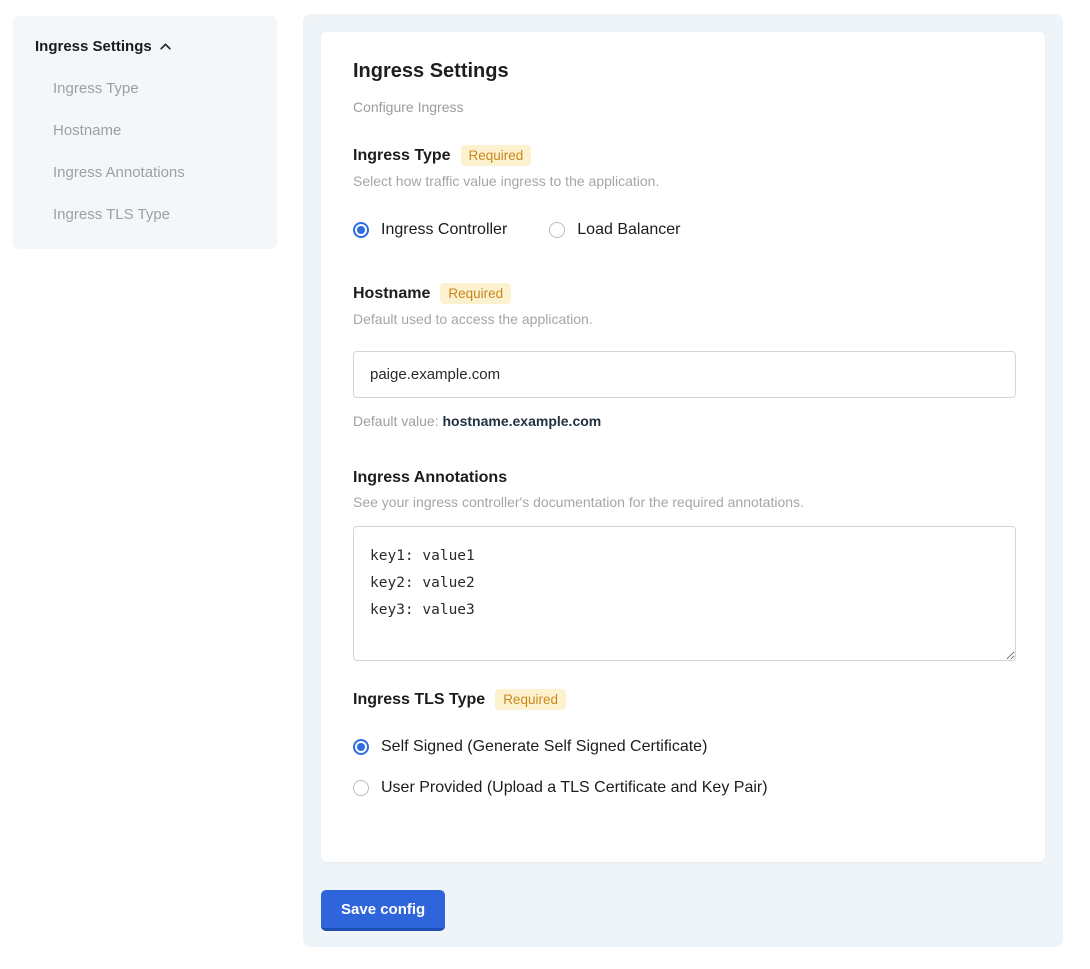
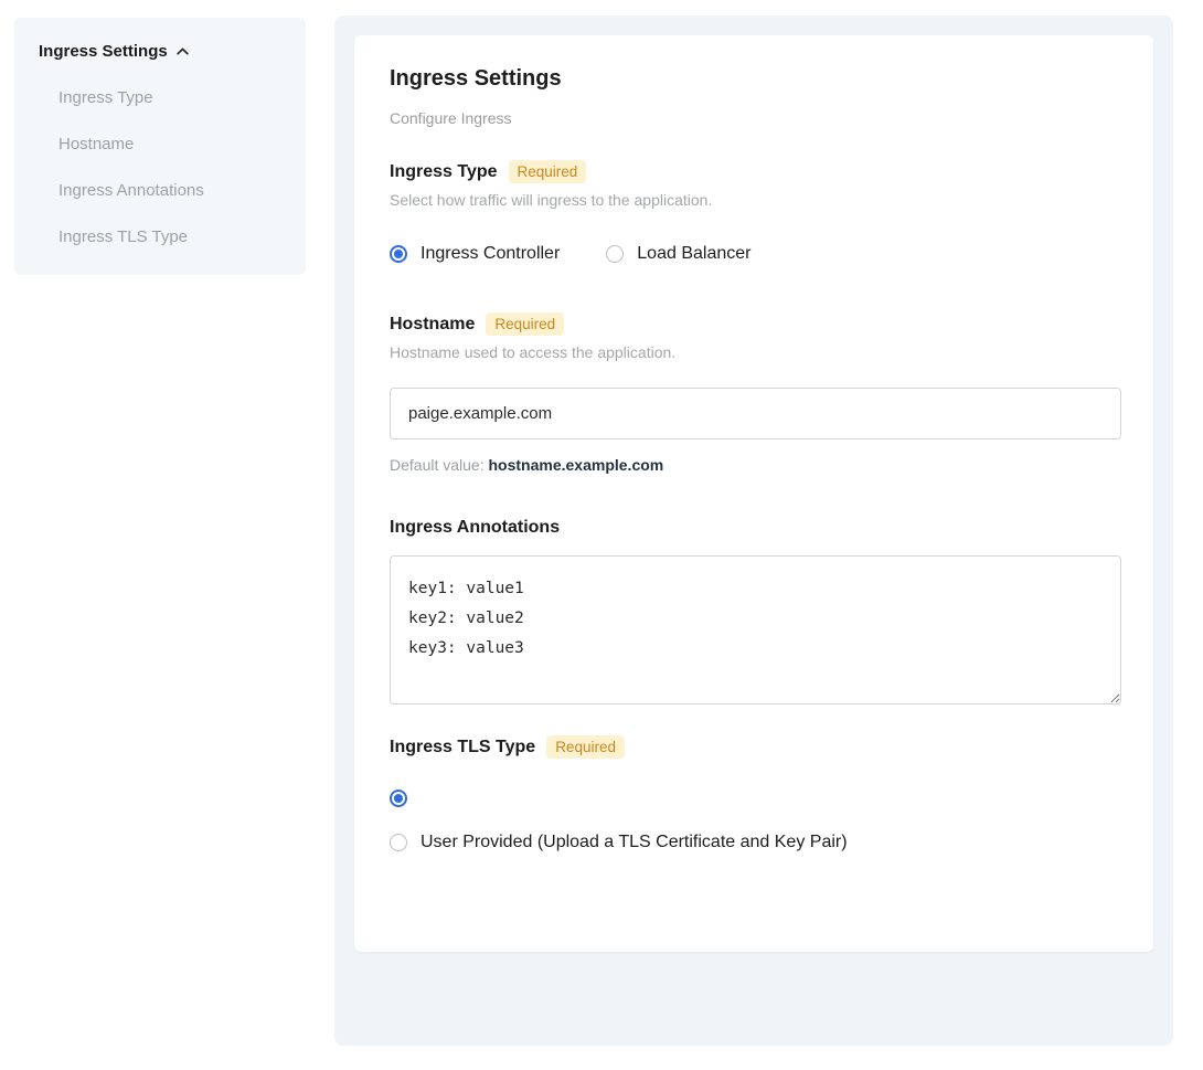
  Ingress Settings
  Ingress Type
  Hostname
  Ingress Annotations
  Ingress TLS Type
  Ingress Settings
  Configure Ingress
  Ingress Type
  Required
- Select how traffic value ingress to the application.
+ Select how traffic will ingress to the application.
  Ingress Controller
  Load Balancer
  Hostname
  Required
- Default used to access the application.
+ Hostname used to access the application.
  paige.example.com
  Default value: hostname.example.com
  Ingress Annotations
- See your ingress controller's documentation for the required annotations.
  key1: value1
  key2: value2
  key3: value3
  Ingress TLS Type
  Required
- Self Signed (Generate Self Signed Certificate)
  User Provided (Upload a TLS Certificate and Key Pair)
- Save config
